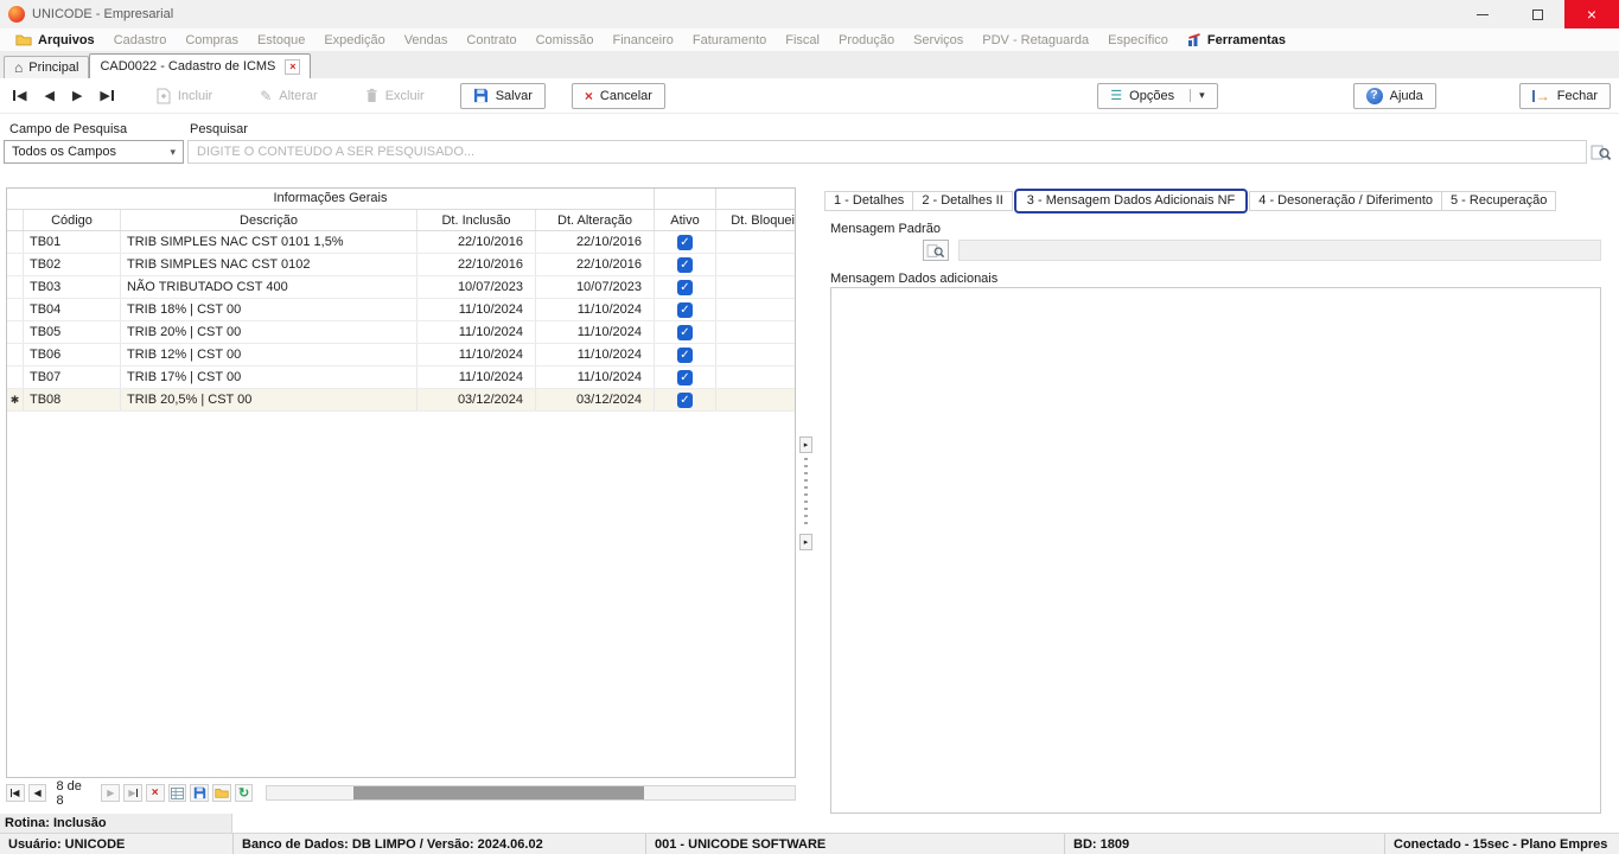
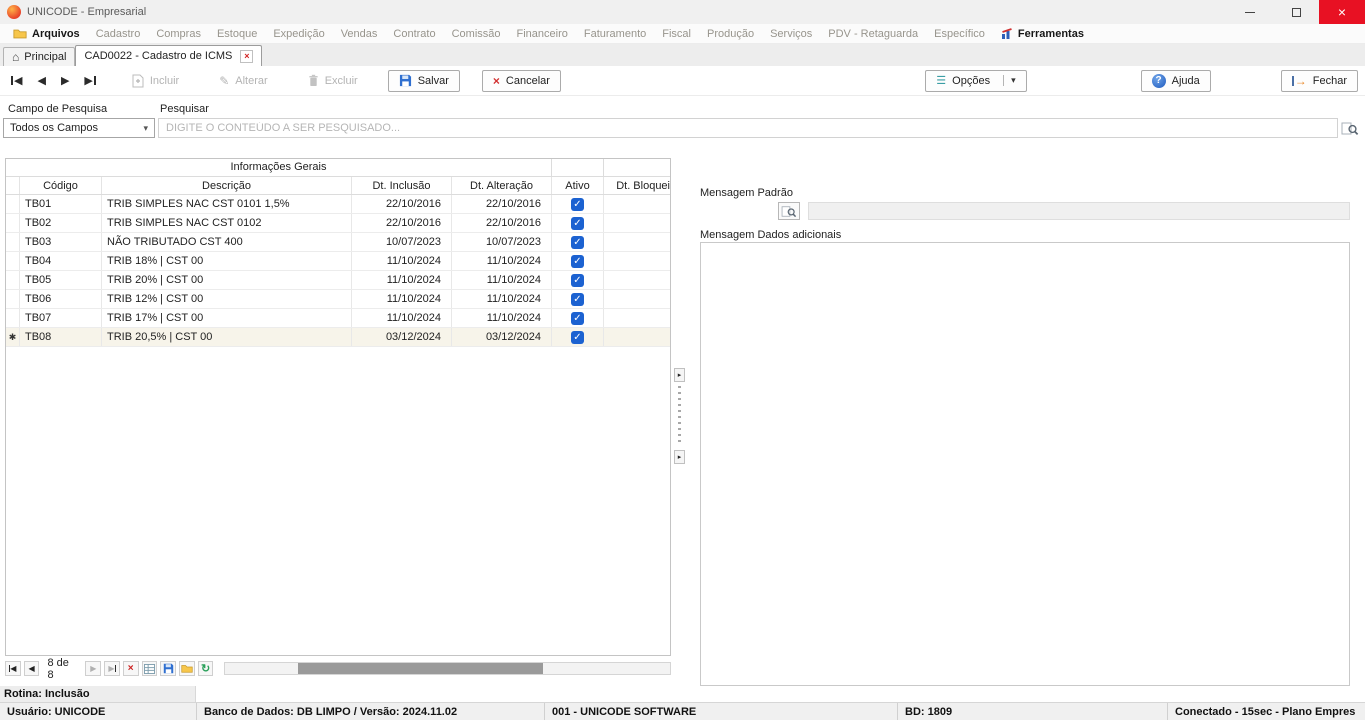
  UNICODE - Empresarial
  ×
  Arquivos
  Cadastro
  Compras
  Estoque
  Expedição
  Vendas
  Contrato
  Comissão
  Financeiro
  Faturamento
  Fiscal
  Produção
  Serviços
  PDV - Retaguarda
  Específico
  Ferramentas
  ⌂
  Principal
  CAD0022 - Cadastro de ICMS
  ×
  ◀
  ◀
  ▶
  ▶
  Incluir
  ✎
  Alterar
  Excluir
  Salvar
  ×
  Cancelar
  ☰
  Opções
  ▾
  ?
  Ajuda
  →
  Fechar
  Campo de Pesquisa
  Todos os Campos
  ▾
  Pesquisar
  DIGITE O CONTEÚDO A SER PESQUISADO...
  Informações Gerais
  Código
  Descrição
  Dt. Inclusão
  Dt. Alteração
  Ativo
  Dt. Bloquei
  TB01
  TRIB SIMPLES NAC CST 0101 1,5%
  22/10/2016
  22/10/2016
  ✓
  TB02
  TRIB SIMPLES NAC CST 0102
  22/10/2016
  22/10/2016
  ✓
  TB03
  NÃO TRIBUTADO CST 400
  10/07/2023
  10/07/2023
  ✓
  TB04
  TRIB 18% | CST 00
  11/10/2024
  11/10/2024
  ✓
  TB05
  TRIB 20% | CST 00
  11/10/2024
  11/10/2024
  ✓
  TB06
  TRIB 12% | CST 00
  11/10/2024
  11/10/2024
  ✓
  TB07
  TRIB 17% | CST 00
  11/10/2024
  11/10/2024
  ✓
  ✱
  TB08
  TRIB 20,5% | CST 00
  03/12/2024
  03/12/2024
  ✓
  ◀
  ◀
  8 de 8
  ▶
  ▶
  ×
  ↻
- 1 - Detalhes
- 2 - Detalhes II
- 3 - Mensagem Dados Adicionais NF
- 4 - Desoneração / Diferimento
- 5 - Recuperação
  Mensagem Padrão
  Mensagem Dados adicionais
  Rotina: Inclusão
  Usuário: UNICODE
- Banco de Dados: DB LIMPO / Versão: 2024.06.02
+ Banco de Dados: DB LIMPO / Versão: 2024.11.02
  001 - UNICODE SOFTWARE
  BD: 1809
  Conectado - 15sec - Plano Empres
